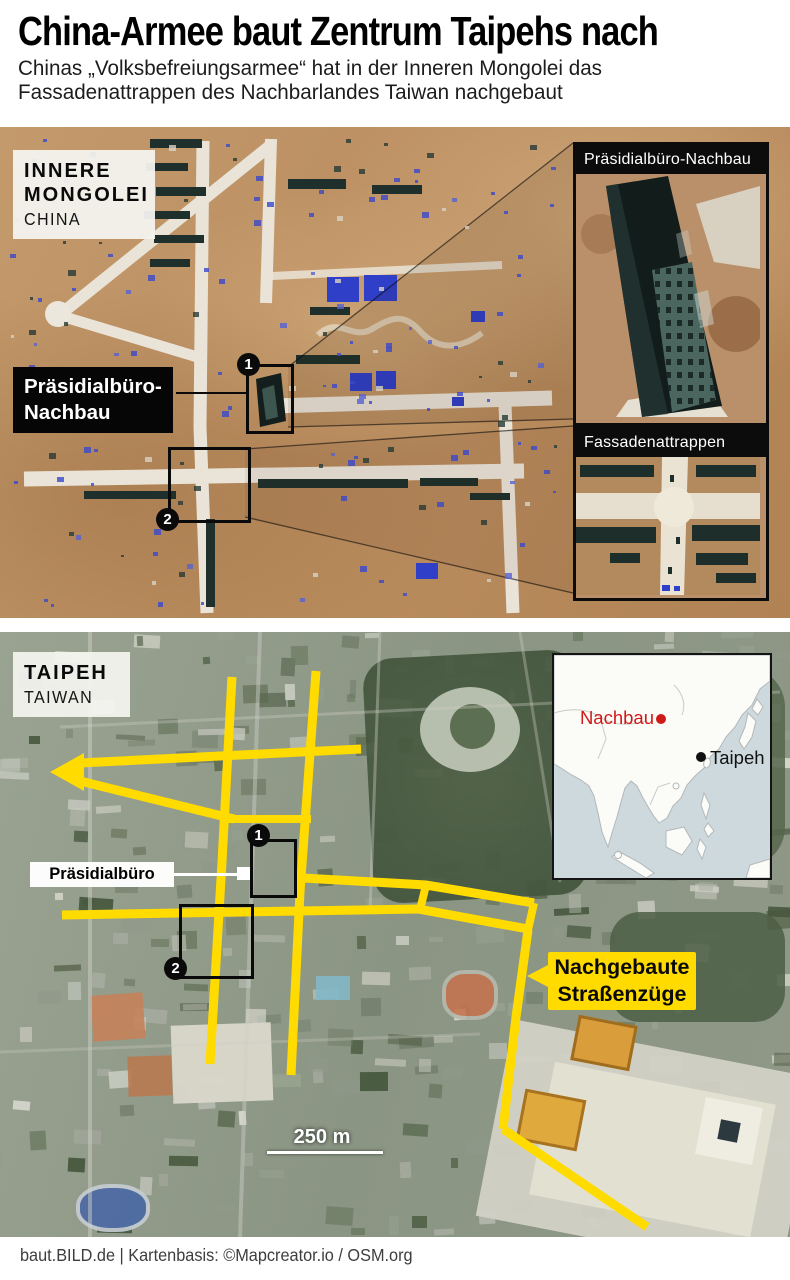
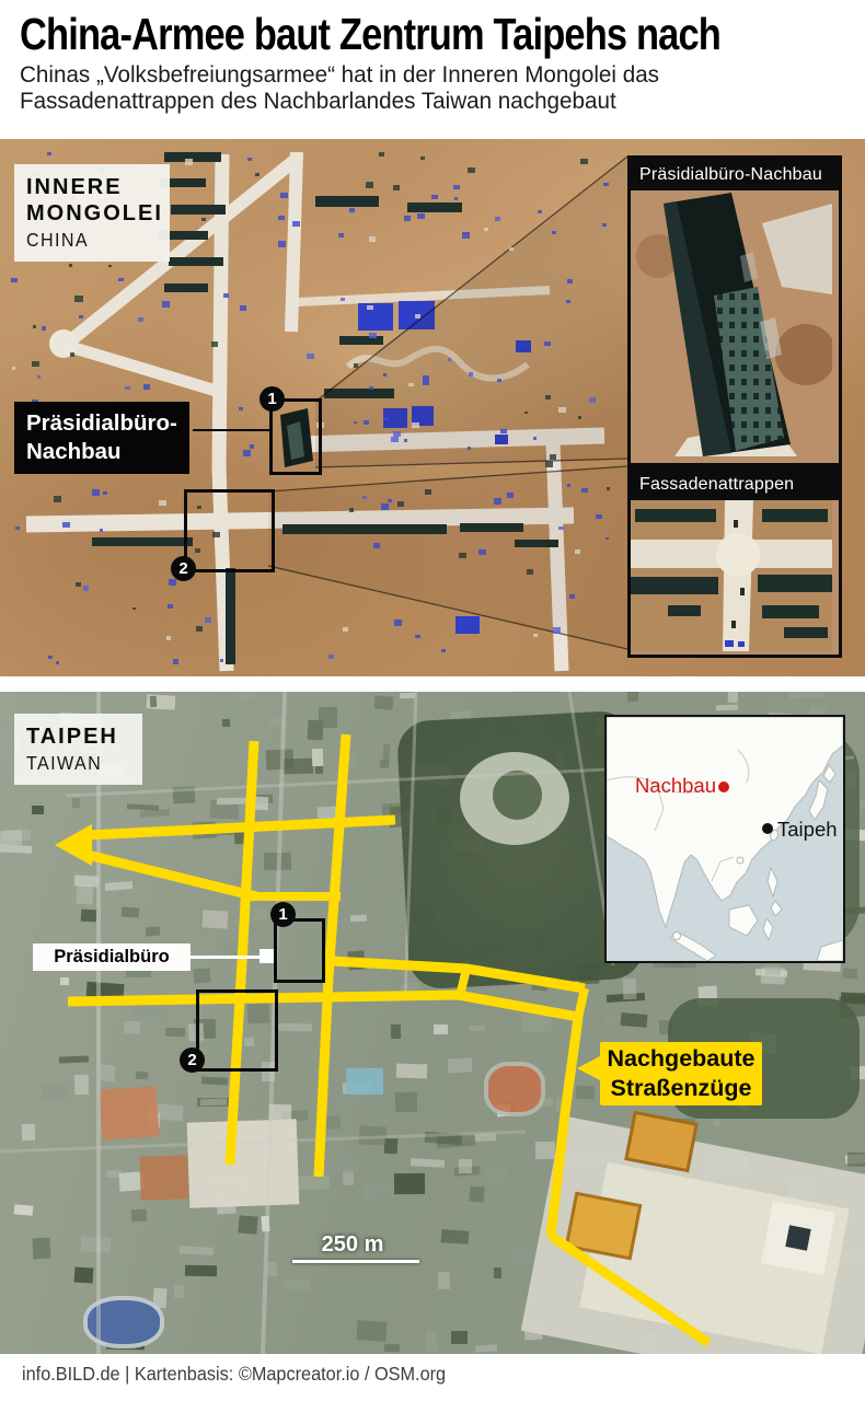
  China-Armee baut Zentrum Taipehs nach
  Chinas „Volksbefreiungsarmee“ hat in der Inneren Mongolei das
  Fassadenattrappen des Nachbarlandes Taiwan nachgebaut
  INNERE
  MONGOLEI
  CHINA
  Präsidialbüro-
  Nachbau
  1
  2
  Präsidialbüro-Nachbau
  Fassadenattrappen
  TAIPEH
  TAIWAN
  Präsidialbüro
  1
  2
  Nachgebaute
  Straßenzüge
  250 m
  Nachbau
  Taipeh
- baut.BILD.de | Kartenbasis: ©Mapcreator.io / OSM.org
+ info.BILD.de | Kartenbasis: ©Mapcreator.io / OSM.org
